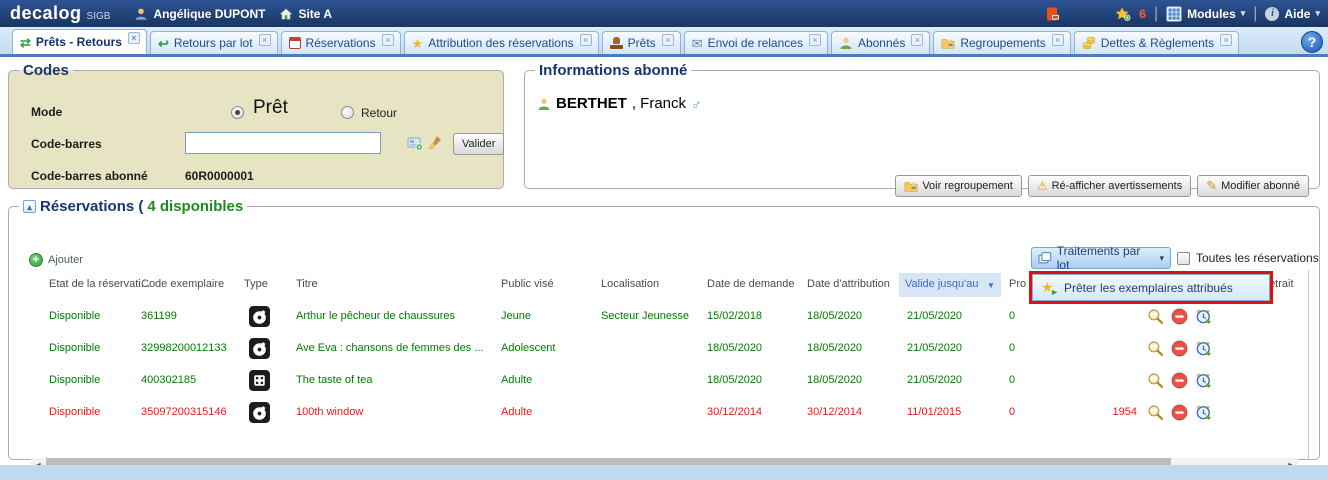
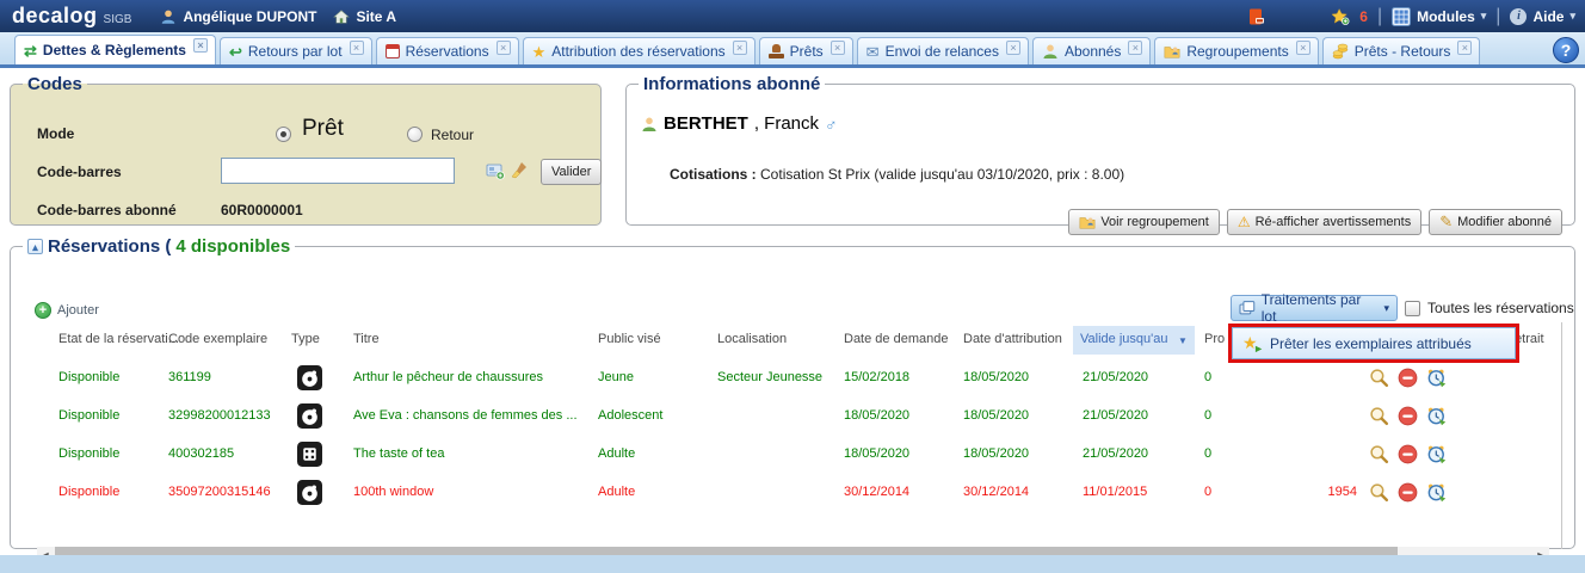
  decalog
  SIGB
  Angélique DUPONT
  Site A
  6
  |
  Modules
  ▾
  |
  i
  Aide
  ▾
  ⇄
- Prêts - Retours
+ Dettes & Règlements
  ×
  ↩
  Retours par lot
  ×
  Réservations
  ×
  ★
  Attribution des réservations
  ×
  Prêts
  ×
  ✉
  Envoi de relances
  ×
  Abonnés
  ×
  Regroupements
  ×
- Dettes & Règlements
+ Prêts - Retours
  ×
  ?
  Codes
  Mode
  Prêt
  Retour
  Code-barres
  Valider
  Code-barres abonné
  60R0000001
  Informations abonné
  BERTHET
  , Franck
  ♂
+ Cotisations : Cotisation St Prix (valide jusqu'au 03/10/2020, prix : 8.00)
  Voir regroupement
  ⚠
  Ré-afficher avertissements
  ✎
  Modifier abonné
  ▴
  Réservations (
  4 disponibles
  +
  Ajouter
  Traitements par lot
  ▾
  Toutes les réservations
  Etat de la réservati...
  Code exemplaire
  Type
  Titre
  Public visé
  Localisation
  Date de demande
  Date d'attribution
  Valide jusqu'au
  ▼
  Pro
  Disponible
  361199
  Arthur le pêcheur de chaussures
  Jeune
  Secteur Jeunesse
  15/02/2018
  18/05/2020
  21/05/2020
  0
  Disponible
  32998200012133
  Ave Eva : chansons de femmes des ...
  Adolescent
  18/05/2020
  18/05/2020
  21/05/2020
  0
  Disponible
  400302185
  The taste of tea
  Adulte
  18/05/2020
  18/05/2020
  21/05/2020
  0
  Disponible
  35097200315146
  100th window
  Adulte
  30/12/2014
  30/12/2014
  11/01/2015
  0
  1954
  ★
  ►
  Prêter les exemplaires attribués
